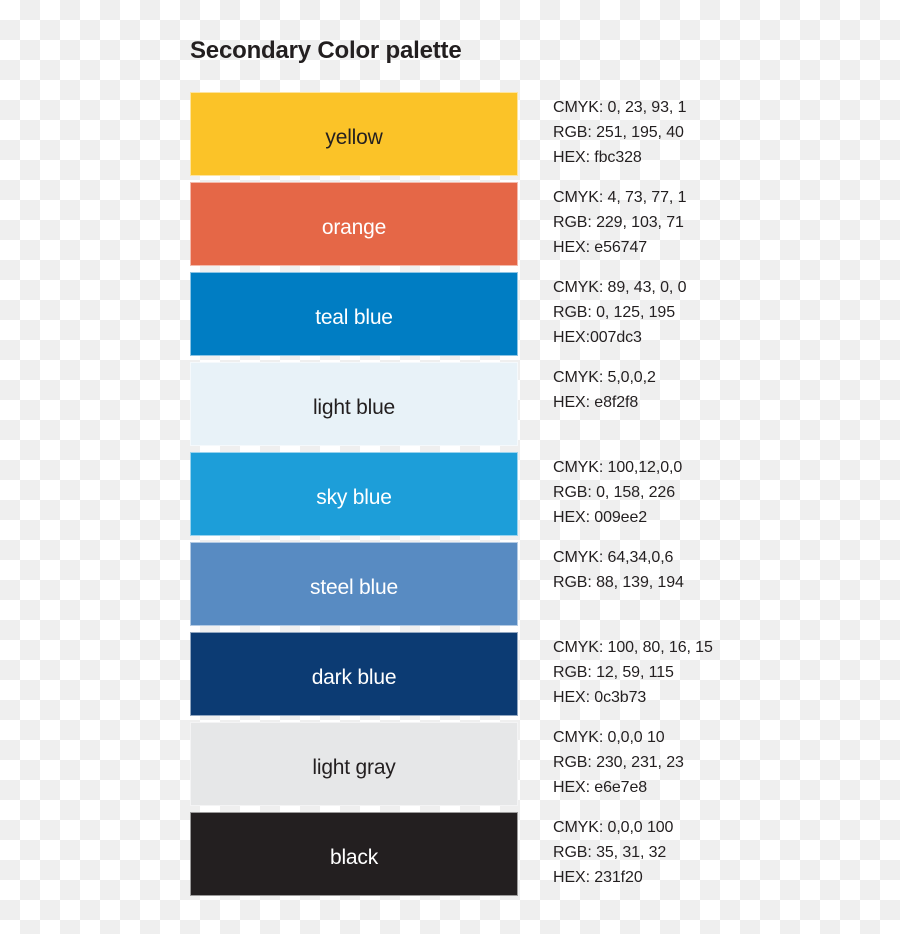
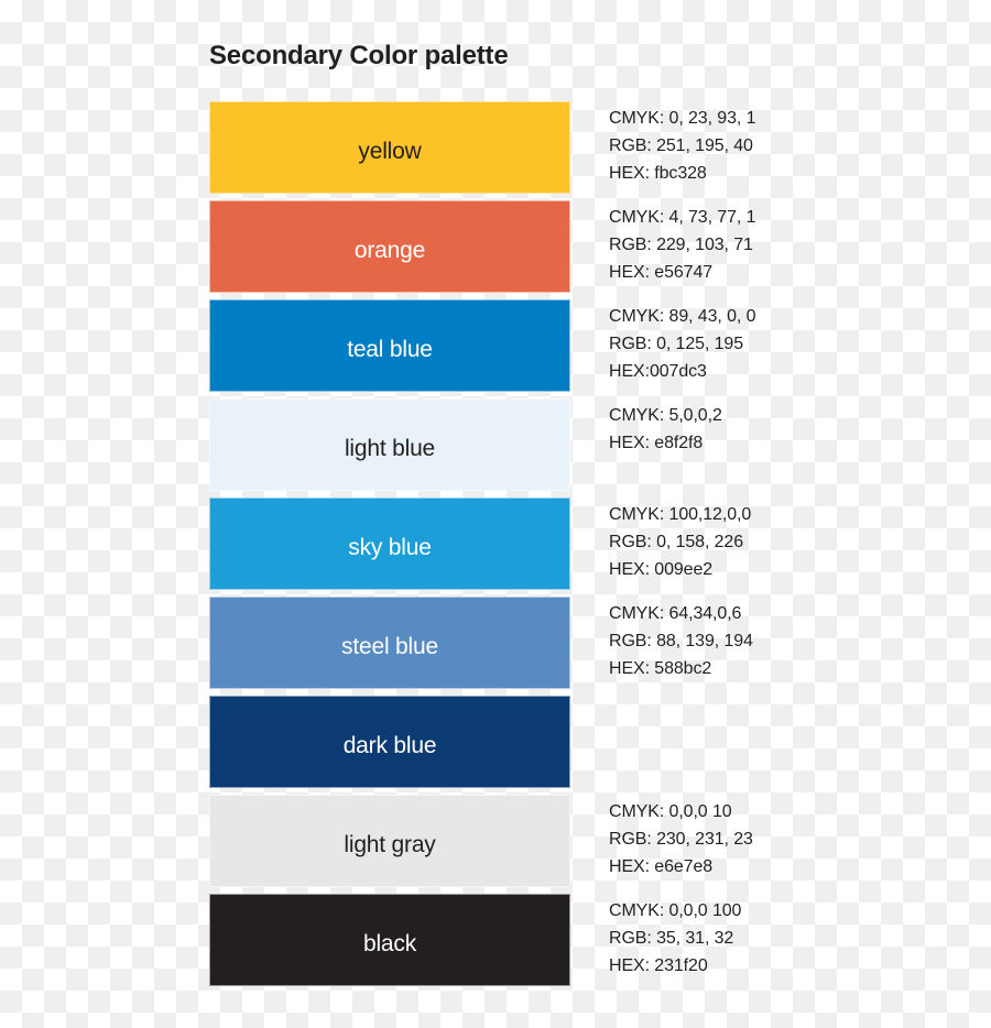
  Secondary Color palette
  yellow
  CMYK: 0, 23, 93, 1
  RGB: 251, 195, 40
  HEX: fbc328
  orange
  CMYK: 4, 73, 77, 1
  RGB: 229, 103, 71
  HEX: e56747
  teal blue
  CMYK: 89, 43, 0, 0
  RGB: 0, 125, 195
  HEX:007dc3
  light blue
  CMYK: 5,0,0,2
  HEX: e8f2f8
  sky blue
  CMYK: 100,12,0,0
  RGB: 0, 158, 226
  HEX: 009ee2
  steel blue
  CMYK: 64,34,0,6
  RGB: 88, 139, 194
+ HEX: 588bc2
  dark blue
- CMYK: 100, 80, 16, 15
- RGB: 12, 59, 115
- HEX: 0c3b73
  light gray
  CMYK: 0,0,0 10
  RGB: 230, 231, 23
  HEX: e6e7e8
  black
  CMYK: 0,0,0 100
  RGB: 35, 31, 32
  HEX: 231f20
